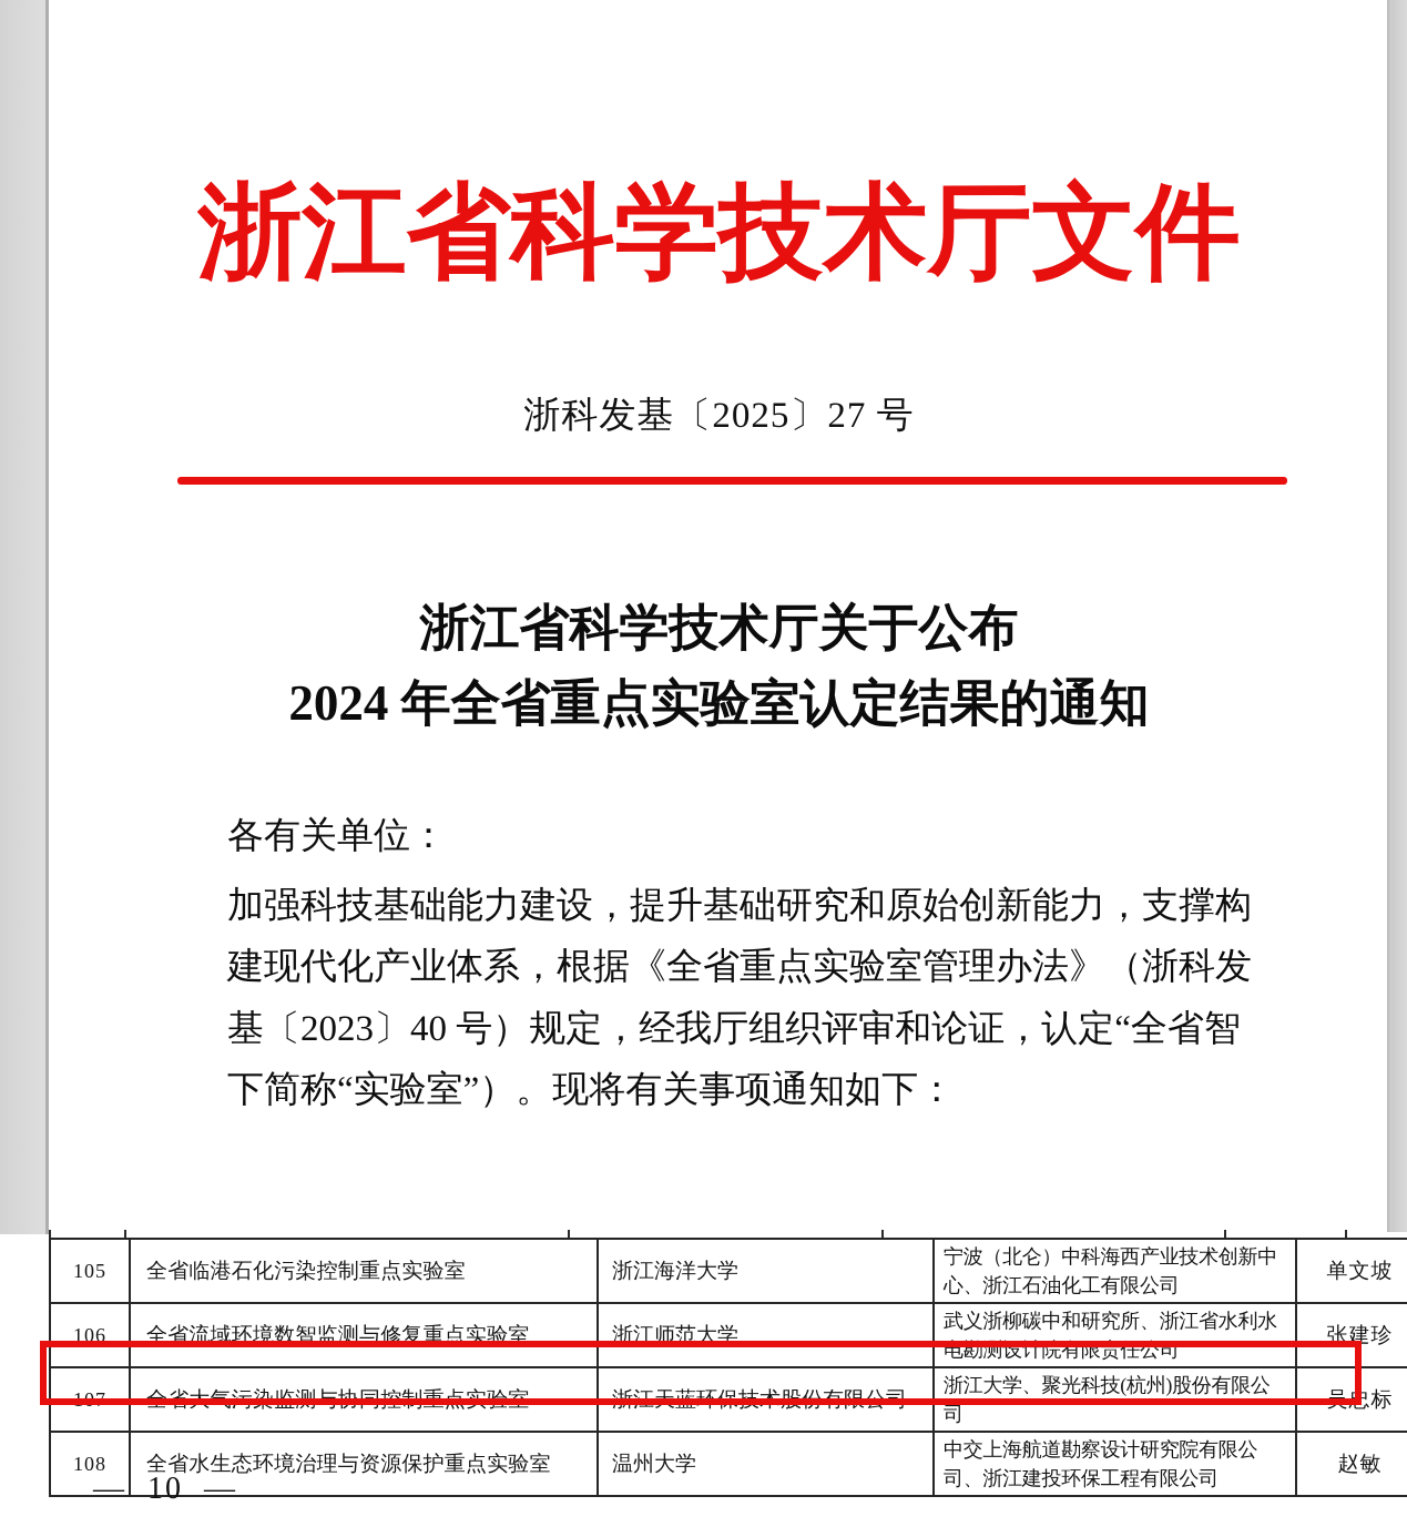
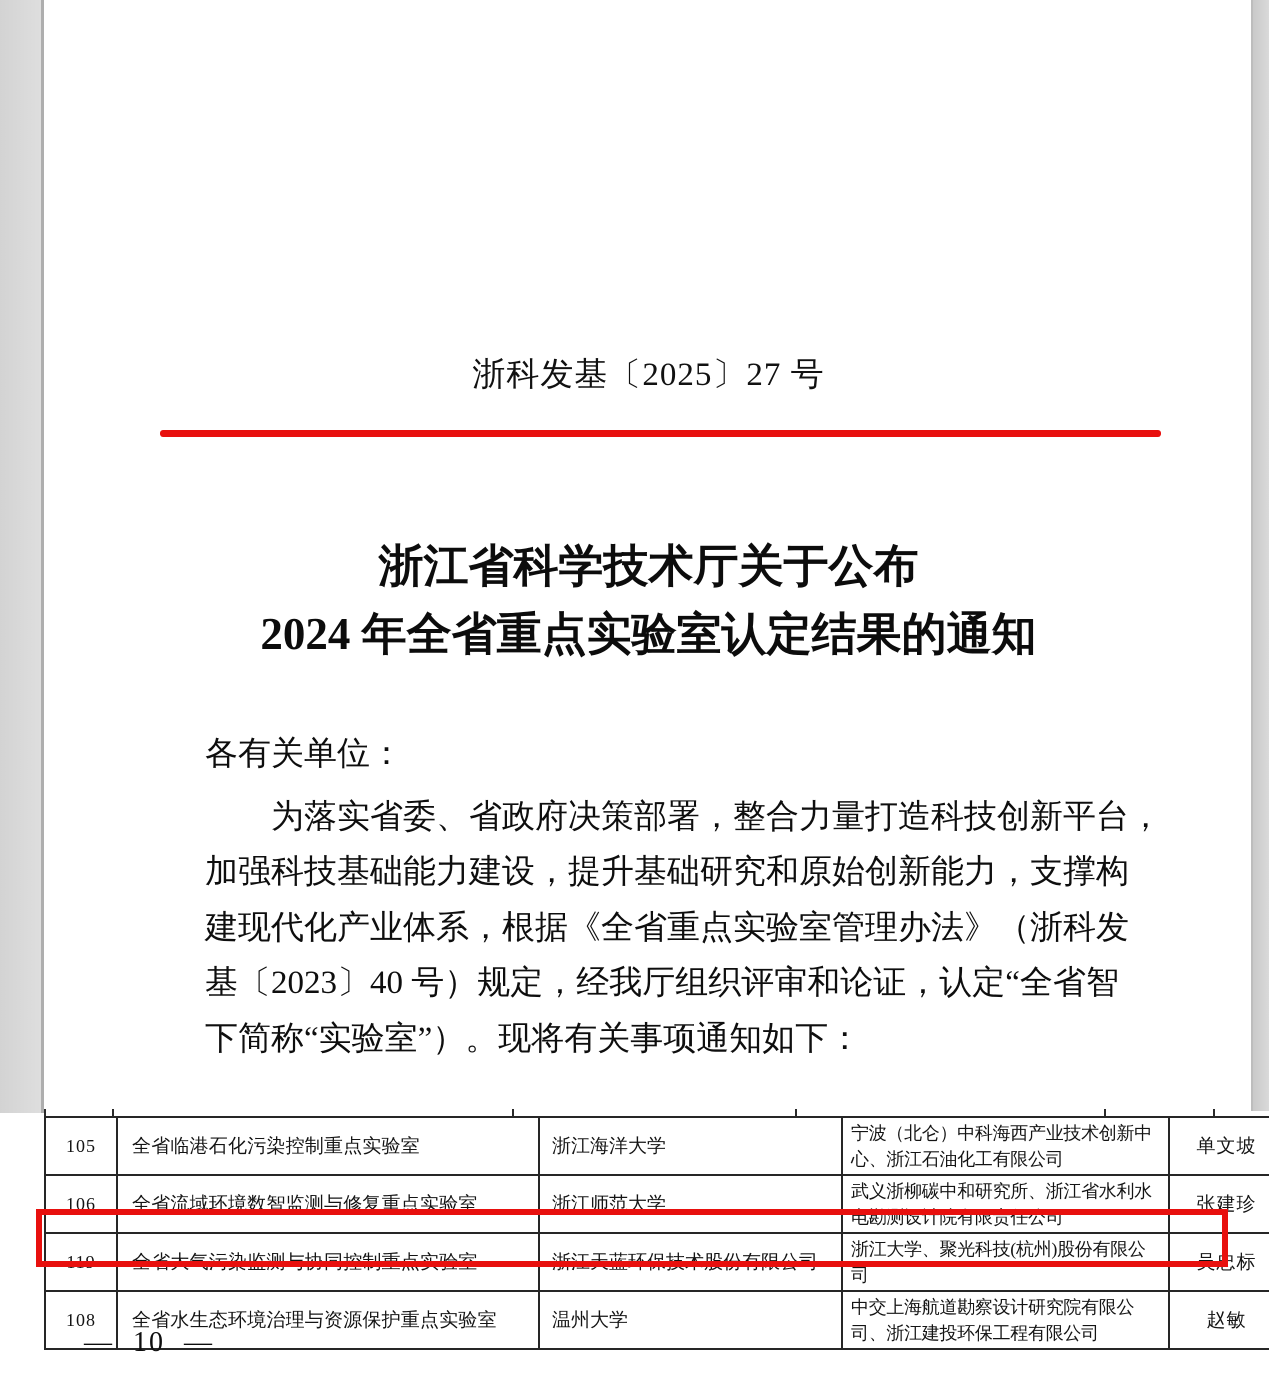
- 浙江省科学技术厅文件
  浙科发基〔2025〕27 号
  浙江省科学技术厅关于公布
  2024 年全省重点实验室认定结果的通知
  各有关单位：
+ 为落实省委、省政府决策部署，整合力量打造科技创新平台，
  加强科技基础能力建设，提升基础研究和原始创新能力，支撑构
  建现代化产业体系，根据《全省重点实验室管理办法》（浙科发
  基〔2023〕40 号）规定，经我厅组织评审和论证，认定“全省智
  下简称“实验室”）。现将有关事项通知如下：
  105	全省临港石化污染控制重点实验室	浙江海洋大学	宁波（北仑）中科海西产业技术创新中心、浙江石油化工有限公司	单文坡
  106	全省流域环境数智监测与修复重点实验室	浙江师范大学	武义浙柳碳中和研究所、浙江省水利水电勘测设计院有限责任公司	张建珍
- 107	全省大气污染监测与协同控制重点实验室	浙江天蓝环保技术股份有限公司	浙江大学、聚光科技(杭州)股份有限公司	吴忠标
+ 119	全省大气污染监测与协同控制重点实验室	浙江天蓝环保技术股份有限公司	浙江大学、聚光科技(杭州)股份有限公司	吴忠标
  108	全省水生态环境治理与资源保护重点实验室	温州大学	中交上海航道勘察设计研究院有限公司、浙江建投环保工程有限公司	赵敏
  — 10 —
